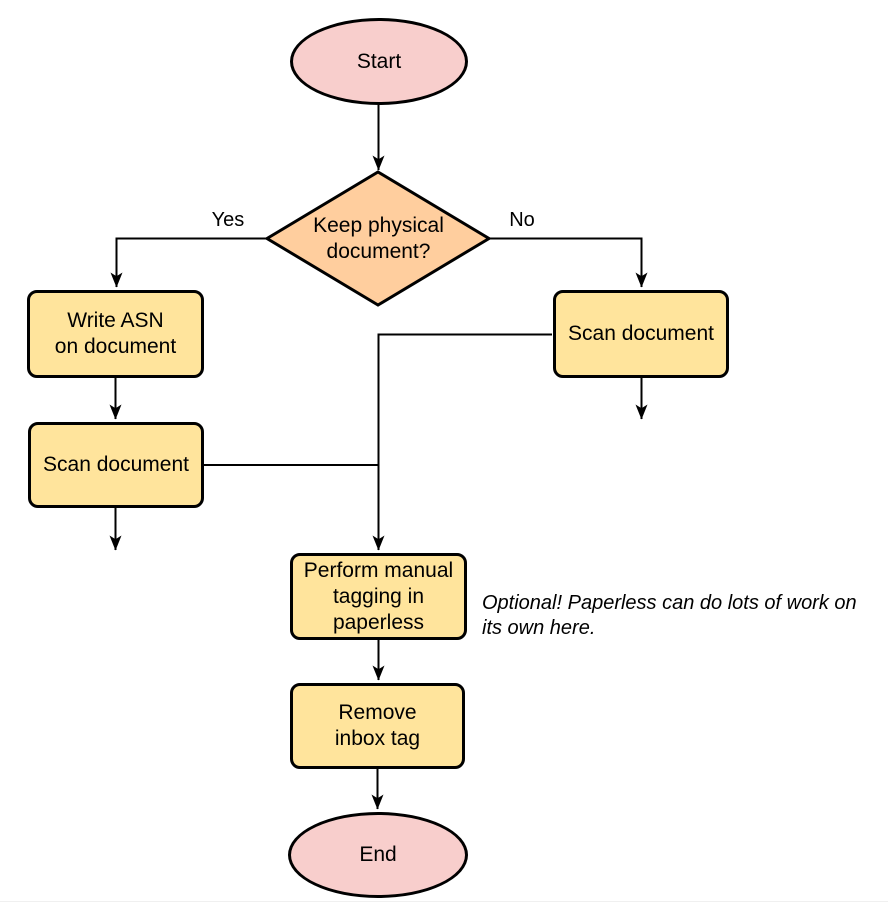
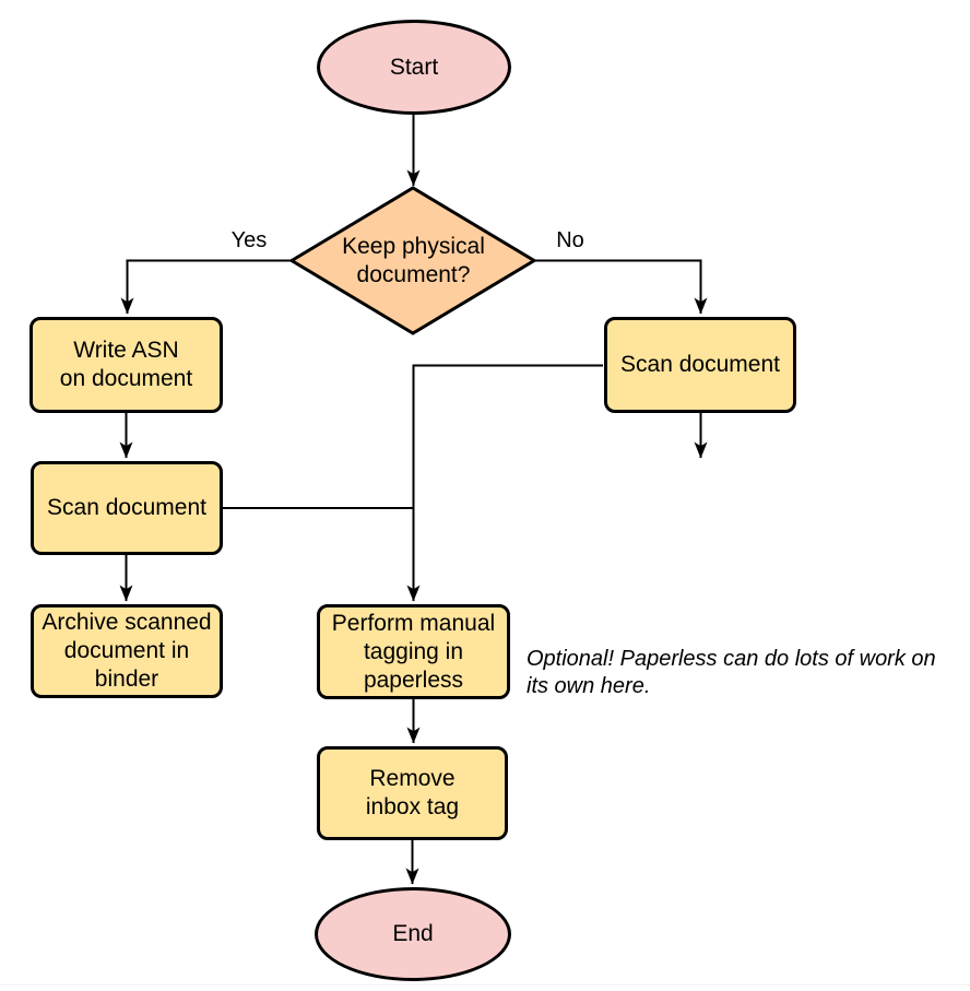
  Start
  Keep physical
  document?
  Yes
  No
  Write ASN
  on document
  Scan document
+ Archive scanned
+ document in
+ binder
  Scan document
  Perform manual
  tagging in
  paperless
  Optional! Paperless can do lots of work on
  its own here.
  Remove
  inbox tag
  End
